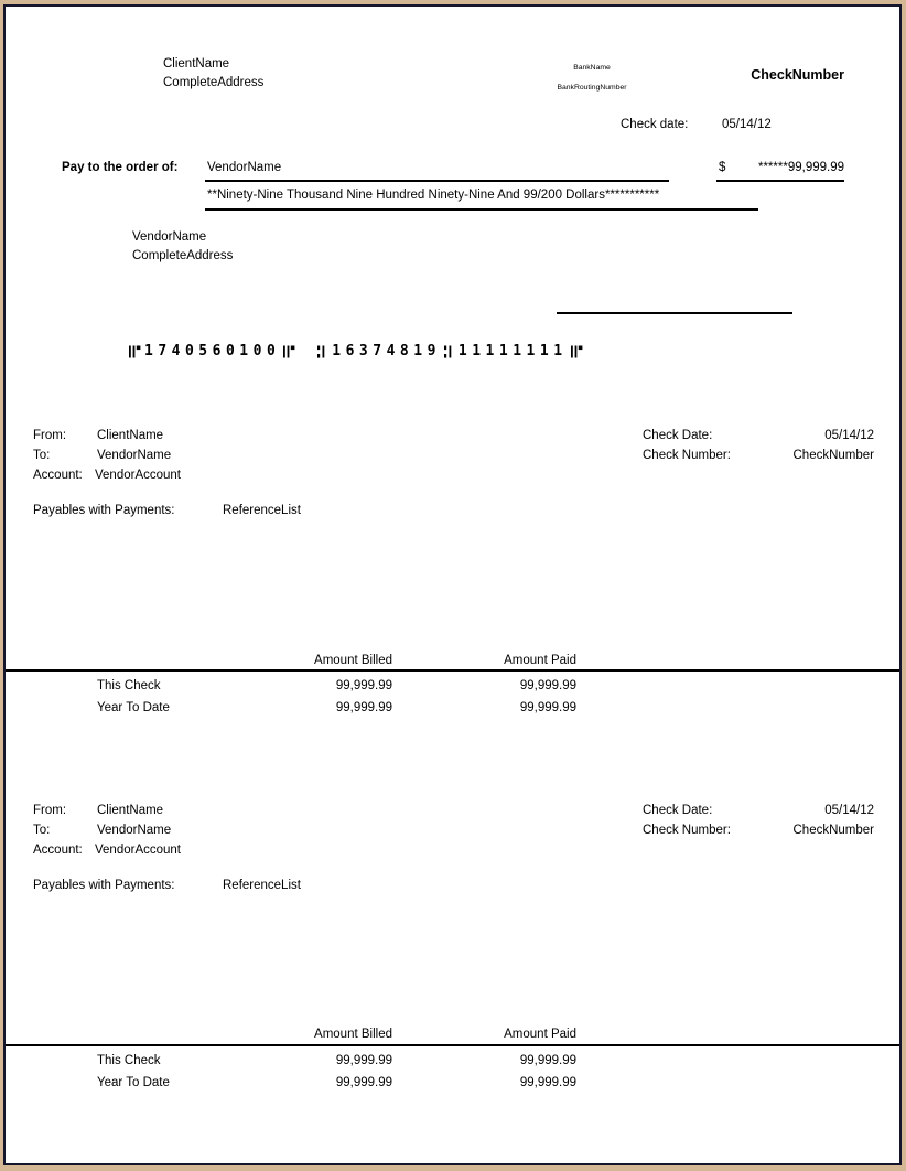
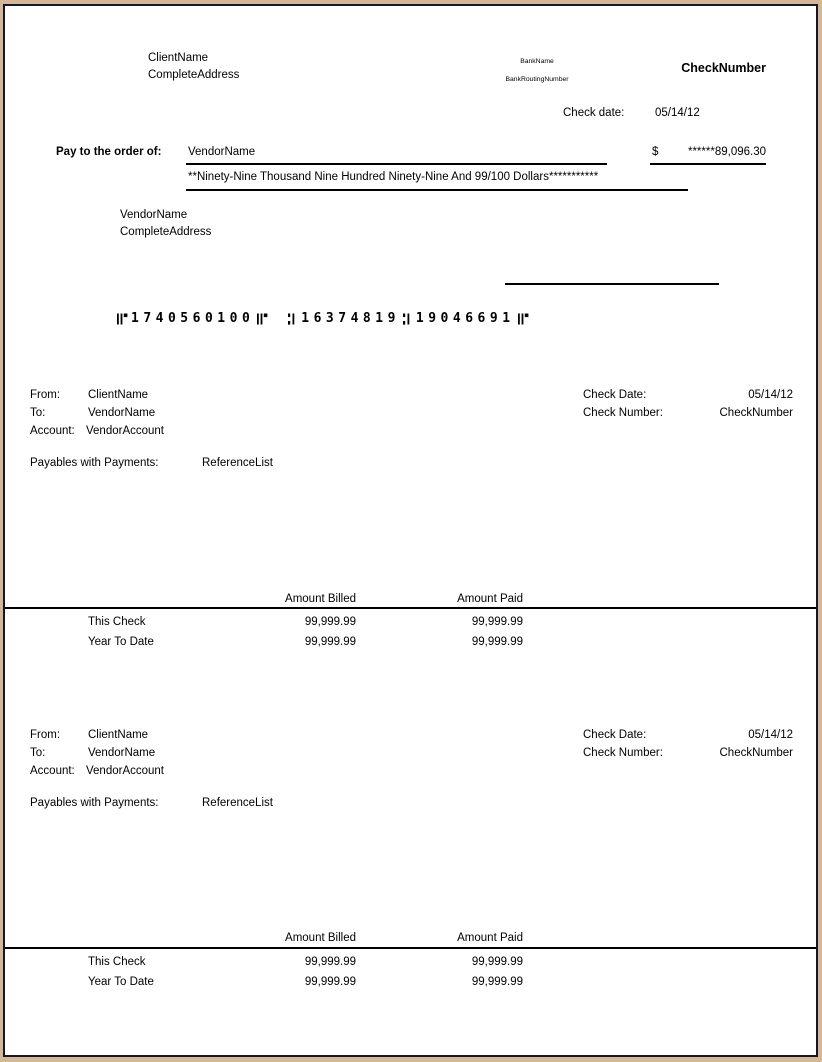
  ClientName
  CompleteAddress
  CheckNumber
  Check date:
  05/14/12
  Pay to the order of:
  VendorName
  $
- ******99,999.99
+ ******89,096.30
- **Ninety-Nine Thousand Nine Hundred Ninety-Nine And 99/200 Dollars***********
+ **Ninety-Nine Thousand Nine Hundred Ninety-Nine And 99/100 Dollars***********
  VendorName
  CompleteAddress
  1740560100
  16374819
- 11111111
+ 19046691
  From:
  ClientName
  To:
  VendorName
  Account:
  VendorAccount
  Check Date:
  05/14/12
  Check Number:
  CheckNumber
  Payables with Payments:
  ReferenceList
  Amount Billed
  Amount Paid
  This Check
  99,999.99
  99,999.99
  Year To Date
  99,999.99
  99,999.99
  From:
  ClientName
  To:
  VendorName
  Account:
  VendorAccount
  Check Date:
  05/14/12
  Check Number:
  CheckNumber
  Payables with Payments:
  ReferenceList
  Amount Billed
  Amount Paid
  This Check
  99,999.99
  99,999.99
  Year To Date
  99,999.99
  99,999.99
